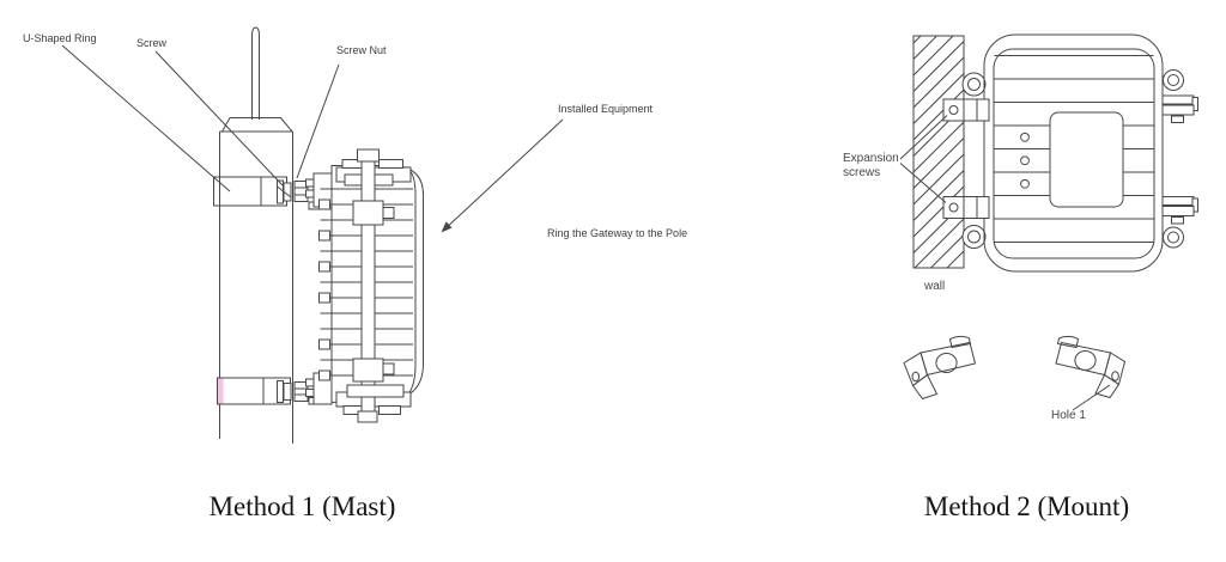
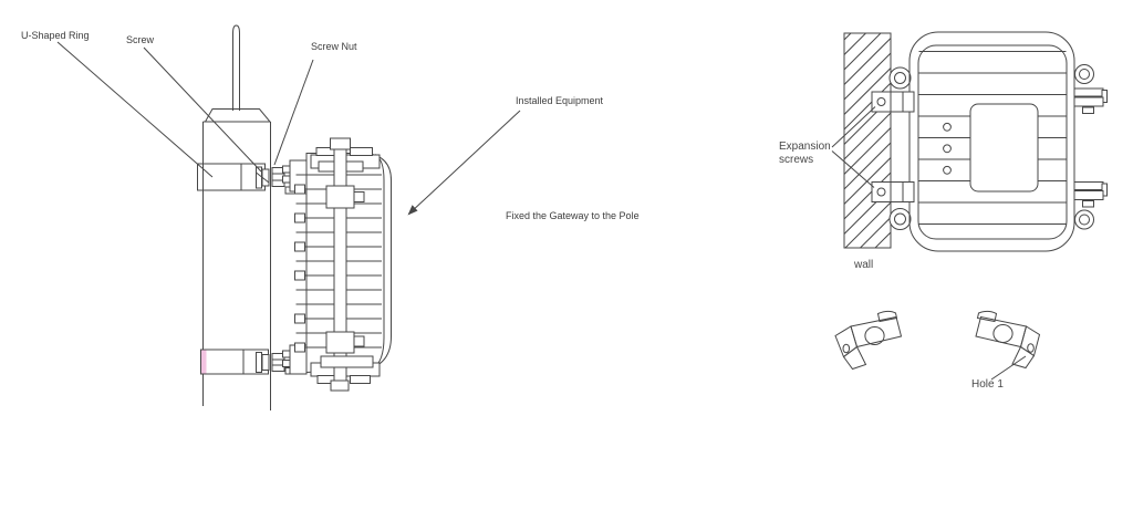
  U-Shaped Ring
  Screw
  Screw Nut
  Installed Equipment
- Ring the Gateway to the Pole
+ Fixed the Gateway to the Pole
  Expansion screws
  wall
  Hole 1
- Method 1 (Mast)
- Method 2 (Mount)
